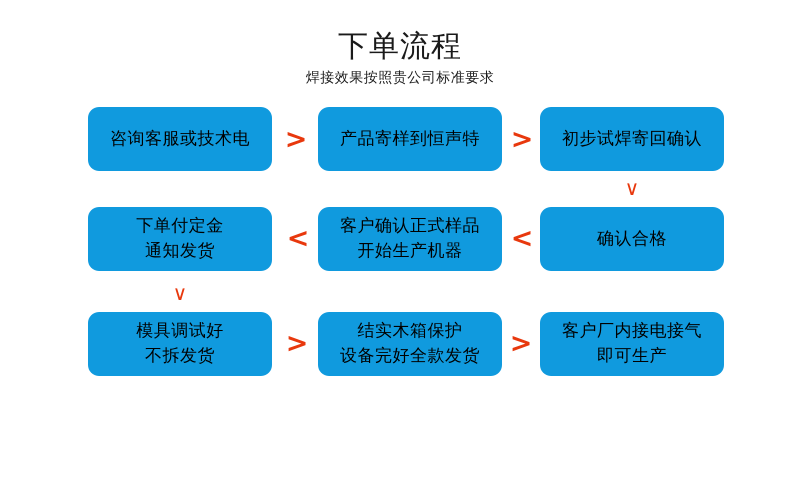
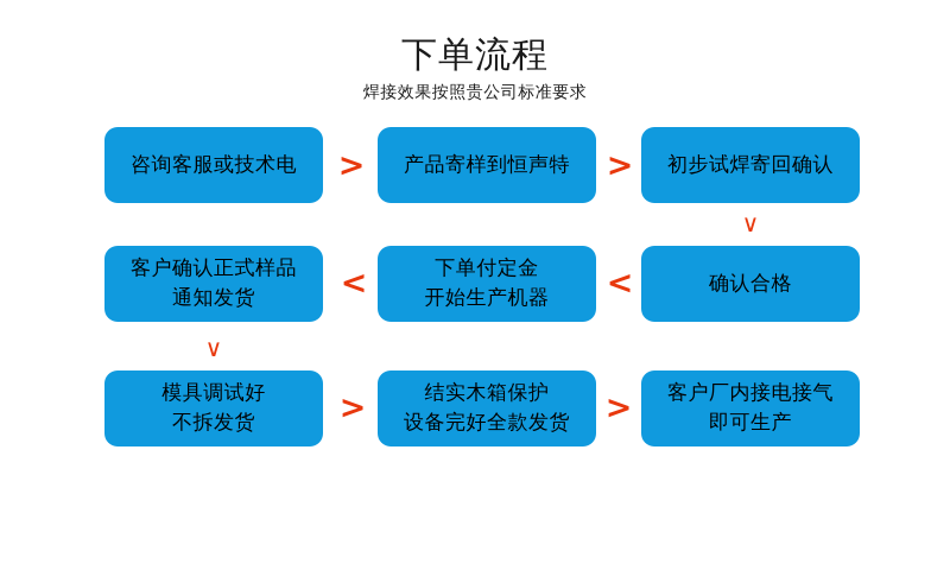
  下单流程
  焊接效果按照贵公司标准要求
  咨询客服或技术电
  >
  产品寄样到恒声特
  >
  初步试焊寄回确认
  ∨
- 下单付定金
+ 客户确认正式样品
  通知发货
  <
- 客户确认正式样品
+ 下单付定金
  开始生产机器
  <
  确认合格
  ∨
  模具调试好
  不拆发货
  >
  结实木箱保护
  设备完好全款发货
  >
  客户厂内接电接气
  即可生产
